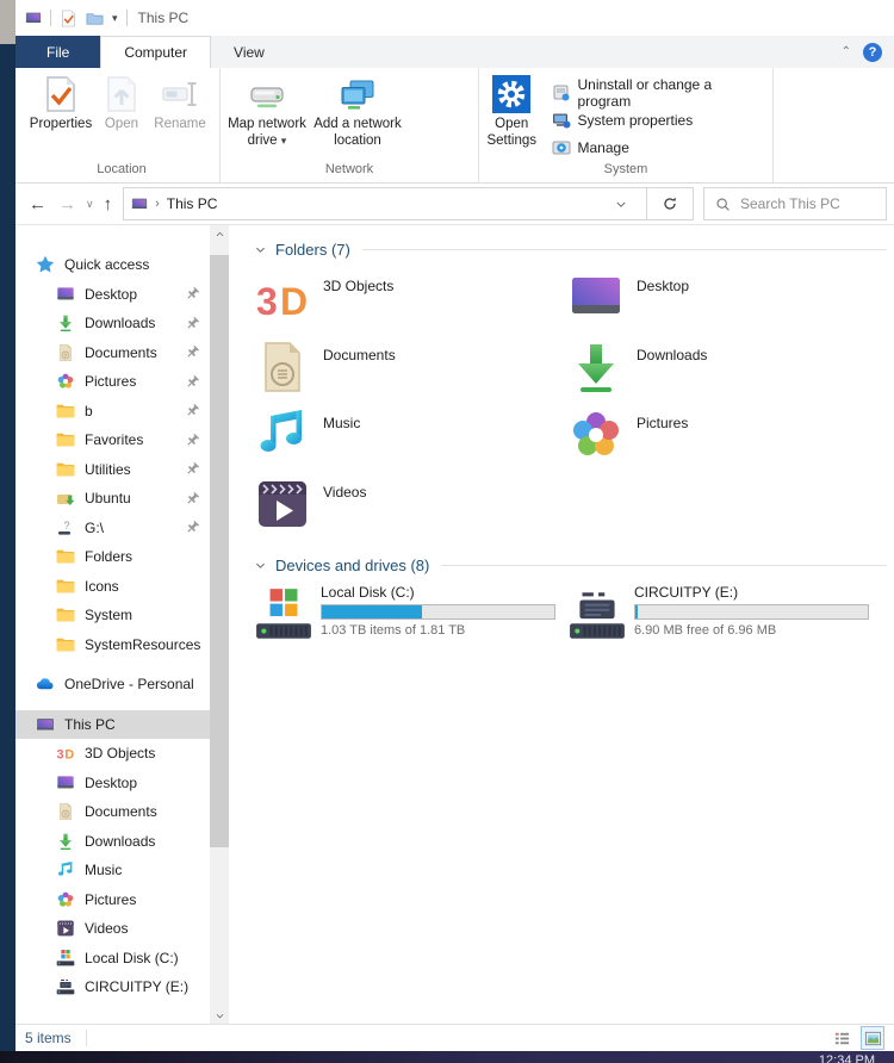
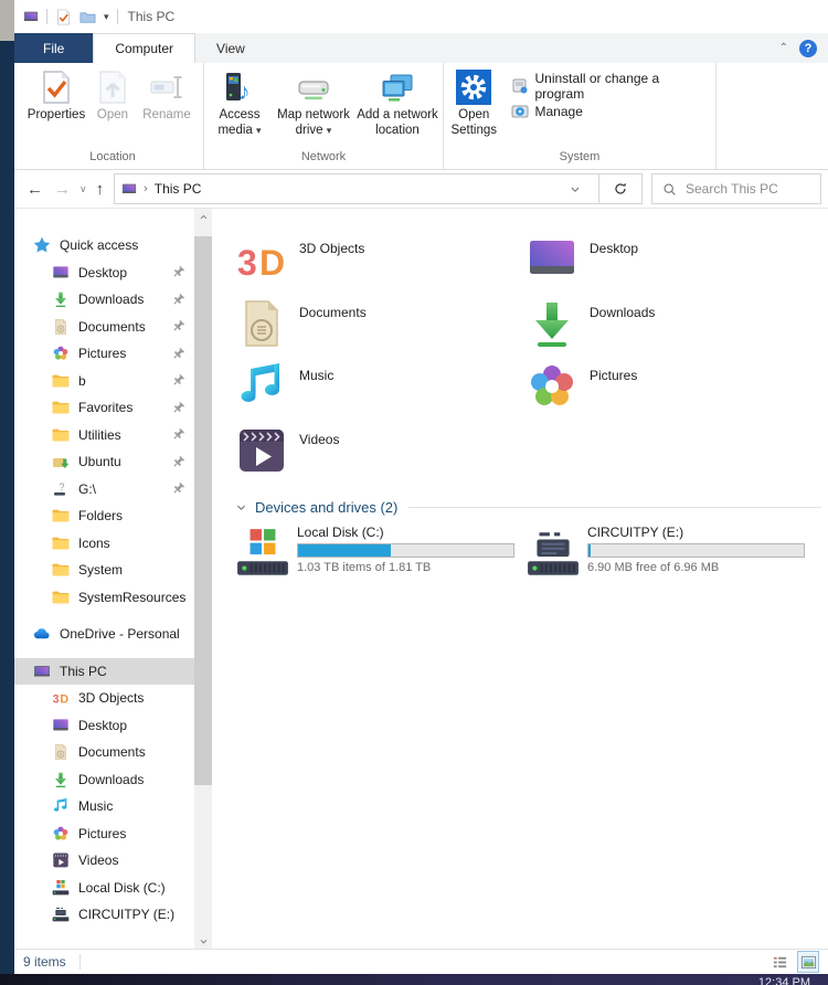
  ▾
  This PC
  File
  Computer
  View
  ⌃
  ?
  Properties
  Open
  Rename
  Location
+ Access
+ media ▾
  Map network
  drive ▾
  Add a network
  location
  Network
  Open
  Settings
  Uninstall or change a program
- System properties
  Manage
  System
  ←
  →
  ∨
  ↑
  ›
  This PC
  Search This PC
  Quick access
  Desktop
  Downloads
  Documents
  Pictures
  b
  Favorites
  Utilities
  Ubuntu
  G:\
  Folders
  Icons
  System
  SystemResources
  OneDrive - Personal
  This PC
  3D Objects
  Desktop
  Documents
  Downloads
  Music
  Pictures
  Videos
  Local Disk (C:)
  CIRCUITPY (E:)
- Folders (7)
  3D Objects
  Desktop
  Documents
  Downloads
  Music
  Pictures
  Videos
- Devices and drives (8)
+ Devices and drives (2)
  Local Disk (C:)
  1.03 TB items of 1.81 TB
  CIRCUITPY (E:)
  6.90 MB free of 6.96 MB
- 5 items
+ 9 items
  12:34 PM
